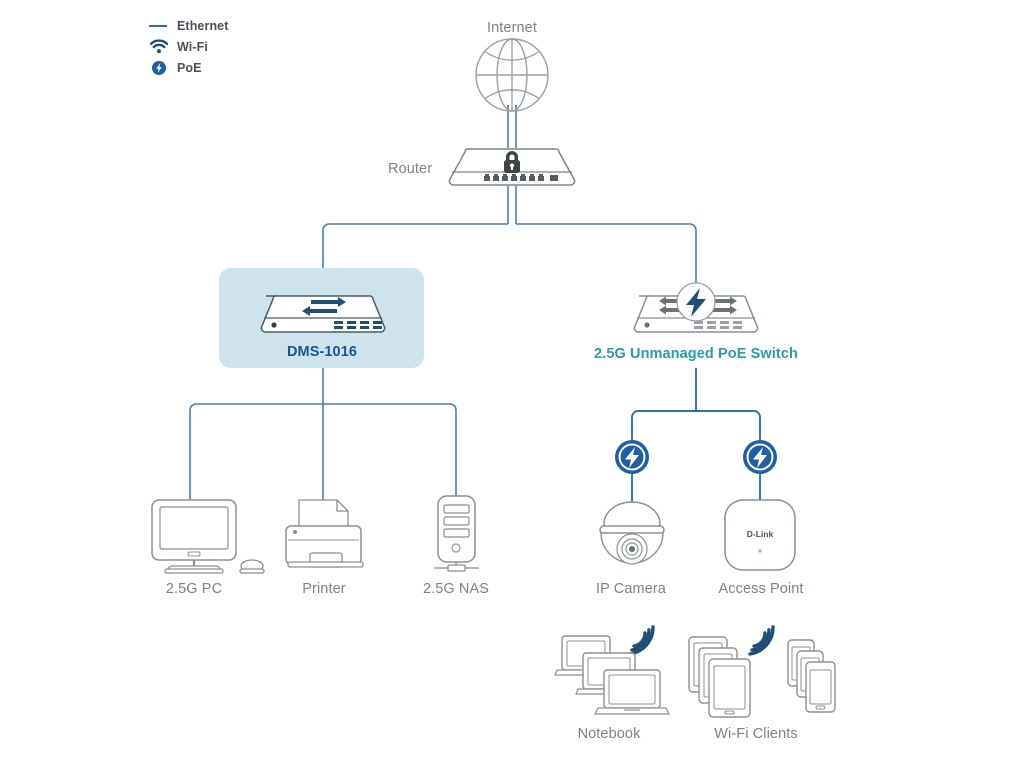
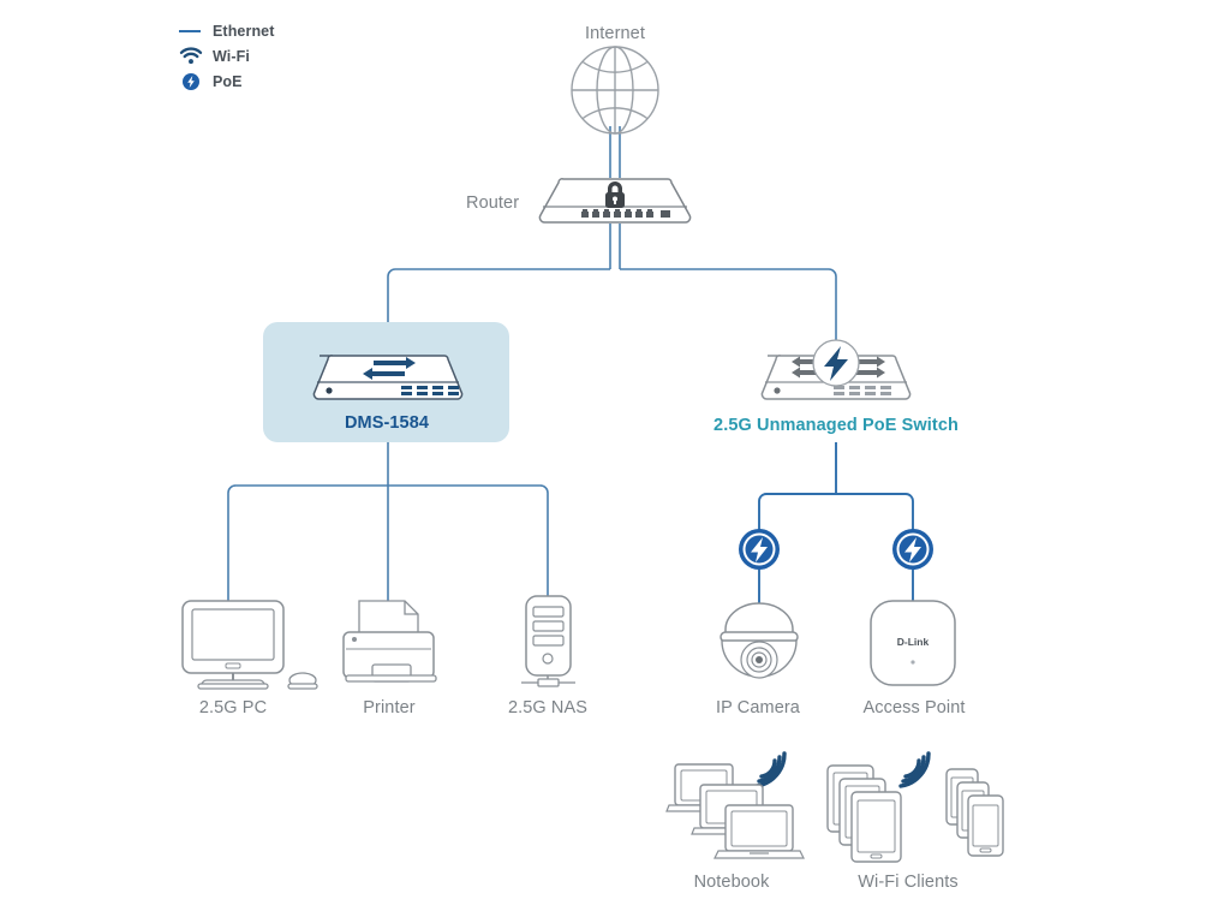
  Ethernet
  Wi-Fi
  PoE
  D-Link
  Internet
  Router
- DMS-1016
+ DMS-1584
  2.5G Unmanaged PoE Switch
  2.5G PC
  Printer
  2.5G NAS
  IP Camera
  Access Point
  Notebook
  Wi-Fi Clients
